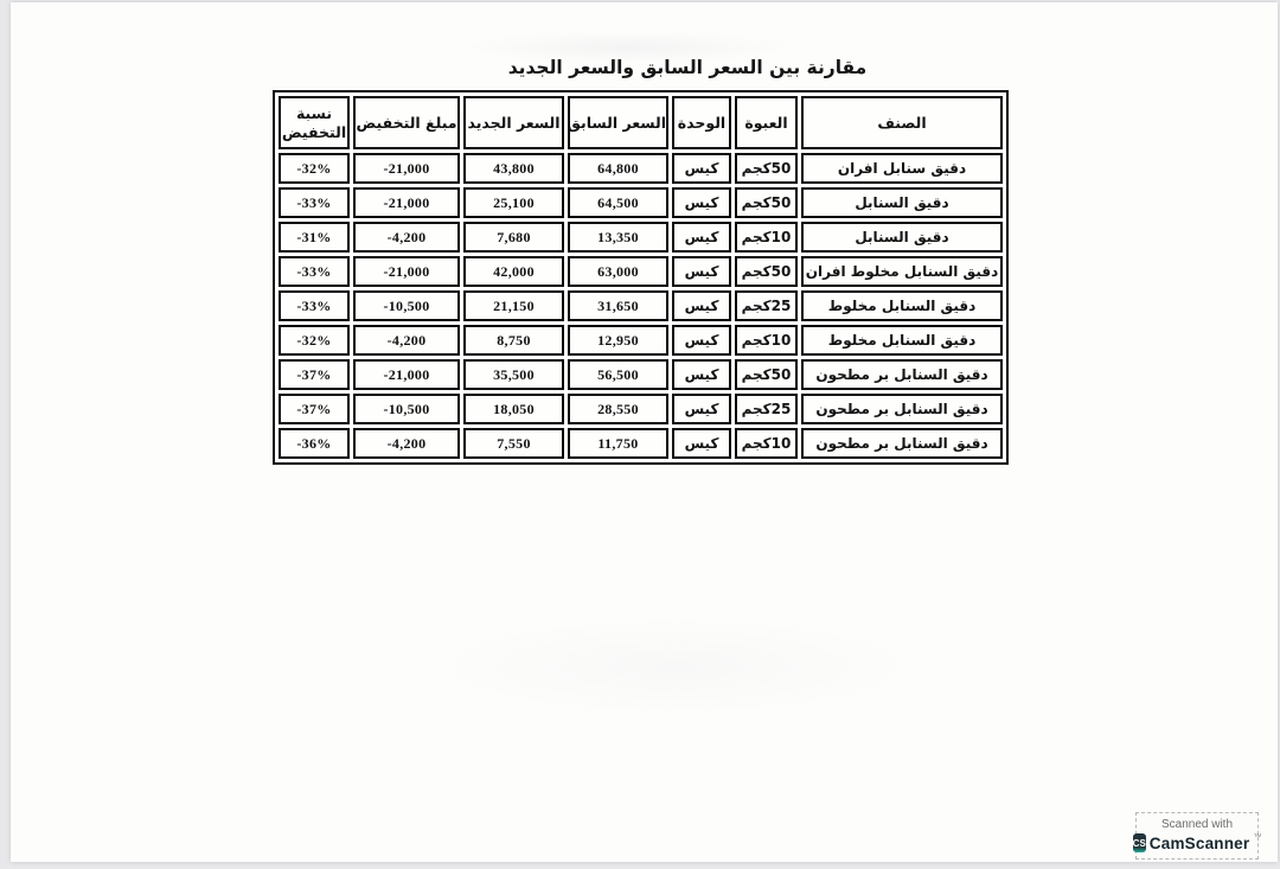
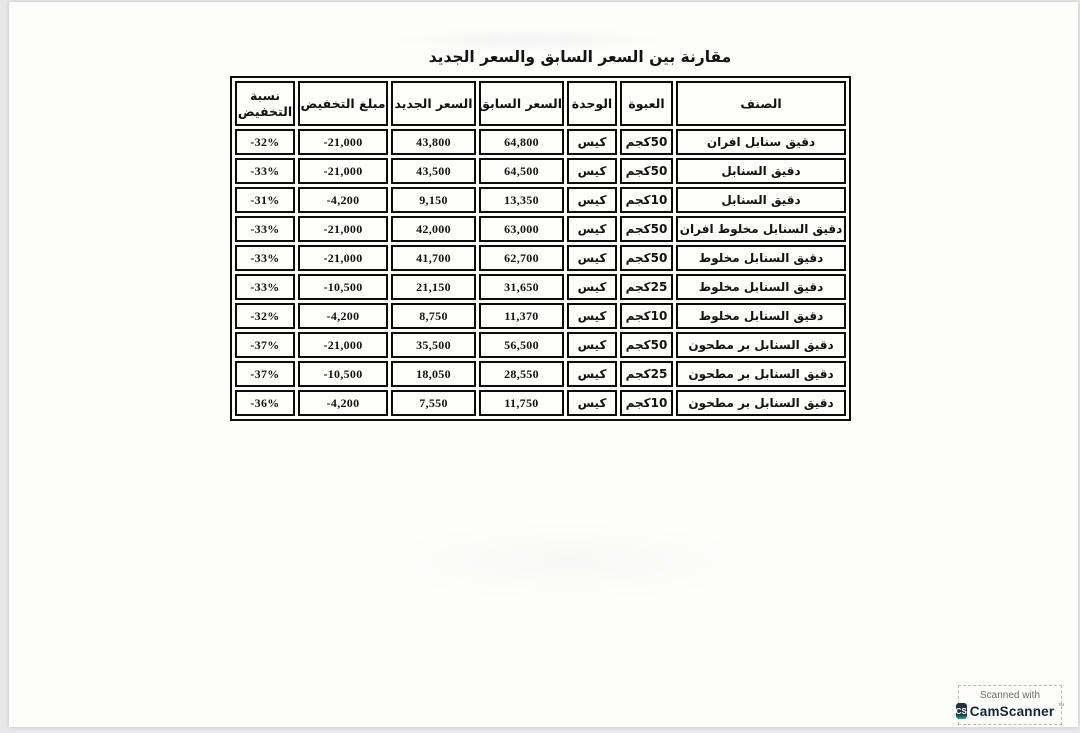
  مقارنة بين السعر السابق والسعر الجديد
  الصنف	العبوة	الوحدة	السعر السابق	السعر الجديد	مبلغ التخفيض	نسبةالتخفيض
  دقيق سنابل افران	50كجم	كيس	64,800	43,800	-21,000	-32%
- دقيق السنابل	50كجم	كيس	64,500	25,100	-21,000	-33%
+ دقيق السنابل	50كجم	كيس	64,500	43,500	-21,000	-33%
- دقيق السنابل	10كجم	كيس	13,350	7,680	-4,200	-31%
+ دقيق السنابل	10كجم	كيس	13,350	9,150	-4,200	-31%
  دقيق السنابل مخلوط افران	50كجم	كيس	63,000	42,000	-21,000	-33%
+ دقيق السنابل مخلوط	50كجم	كيس	62,700	41,700	-21,000	-33%
  دقيق السنابل مخلوط	25كجم	كيس	31,650	21,150	-10,500	-33%
- دقيق السنابل مخلوط	10كجم	كيس	12,950	8,750	-4,200	-32%
+ دقيق السنابل مخلوط	10كجم	كيس	11,370	8,750	-4,200	-32%
  دقيق السنابل بر مطحون	50كجم	كيس	56,500	35,500	-21,000	-37%
  دقيق السنابل بر مطحون	25كجم	كيس	28,550	18,050	-10,500	-37%
  دقيق السنابل بر مطحون	10كجم	كيس	11,750	7,550	-4,200	-36%
  Scanned with
  CS
  CamScanner
